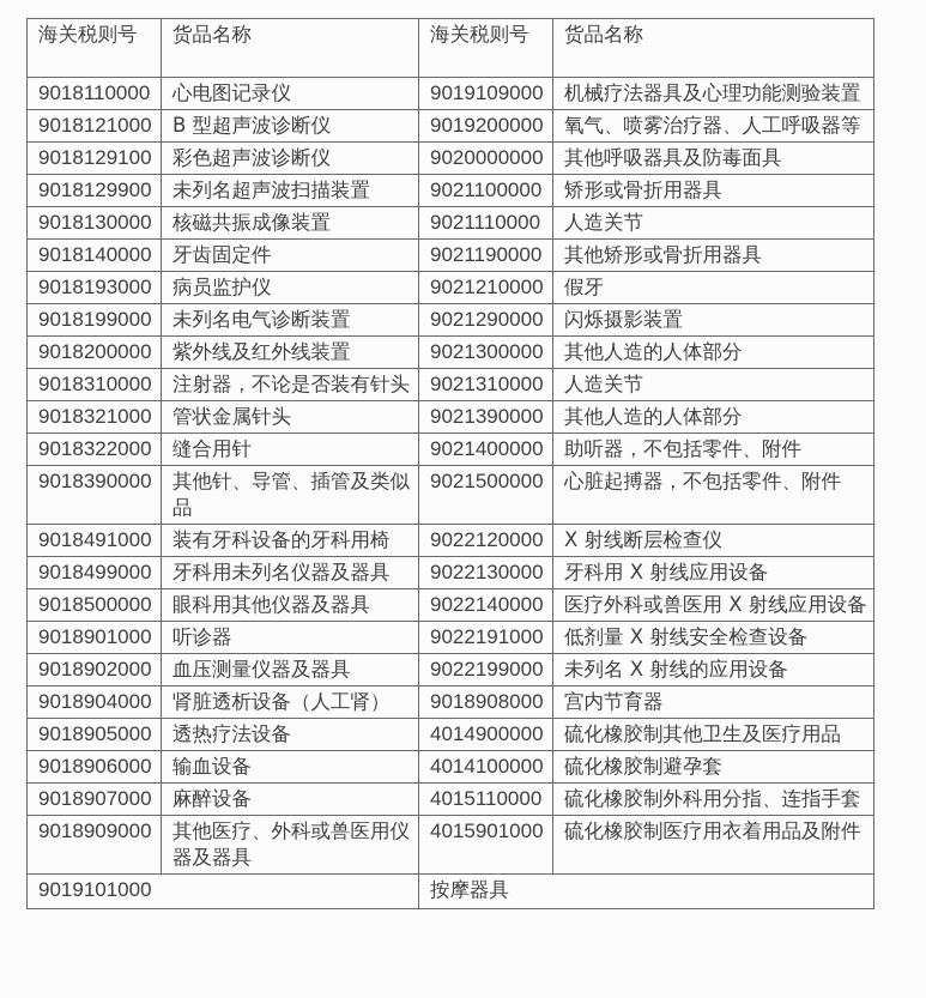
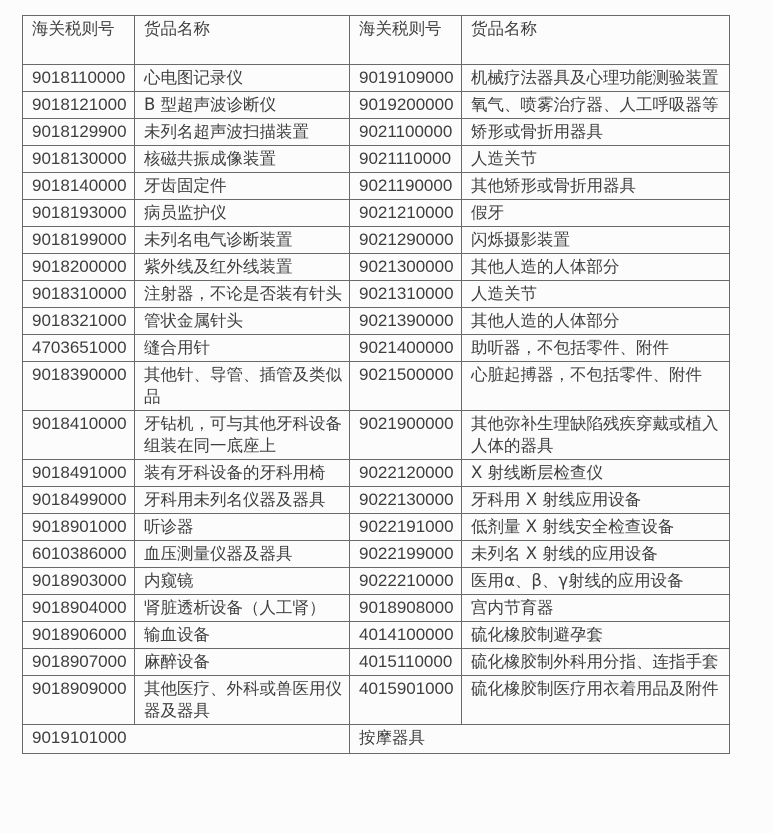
  海关税则号	货品名称	海关税则号	货品名称
  9018110000	心电图记录仪	9019109000	机械疗法器具及心理功能测验装置
  9018121000	B 型超声波诊断仪	9019200000	氧气、喷雾治疗器、人工呼吸器等
- 9018129100	彩色超声波诊断仪	9020000000	其他呼吸器具及防毒面具
  9018129900	未列名超声波扫描装置	9021100000	矫形或骨折用器具
  9018130000	核磁共振成像装置	9021110000	人造关节
  9018140000	牙齿固定件	9021190000	其他矫形或骨折用器具
  9018193000	病员监护仪	9021210000	假牙
  9018199000	未列名电气诊断装置	9021290000	闪烁摄影装置
  9018200000	紫外线及红外线装置	9021300000	其他人造的人体部分
  9018310000	注射器，不论是否装有针头	9021310000	人造关节
  9018321000	管状金属针头	9021390000	其他人造的人体部分
- 9018322000	缝合用针	9021400000	助听器，不包括零件、附件
+ 4703651000	缝合用针	9021400000	助听器，不包括零件、附件
  9018390000	其他针、导管、插管及类似品	9021500000	心脏起搏器，不包括零件、附件
+ 9018410000	牙钻机，可与其他牙科设备组装在同一底座上	9021900000	其他弥补生理缺陷残疾穿戴或植入人体的器具
  9018491000	装有牙科设备的牙科用椅	9022120000	X 射线断层检查仪
  9018499000	牙科用未列名仪器及器具	9022130000	牙科用 X 射线应用设备
- 9018500000	眼科用其他仪器及器具	9022140000	医疗外科或兽医用 X 射线应用设备
  9018901000	听诊器	9022191000	低剂量 X 射线安全检查设备
- 9018902000	血压测量仪器及器具	9022199000	未列名 X 射线的应用设备
+ 6010386000	血压测量仪器及器具	9022199000	未列名 X 射线的应用设备
+ 9018903000	内窥镜	9022210000	医用α、β、γ射线的应用设备
  9018904000	肾脏透析设备（人工肾）	9018908000	宫内节育器
- 9018905000	透热疗法设备	4014900000	硫化橡胶制其他卫生及医疗用品
  9018906000	输血设备	4014100000	硫化橡胶制避孕套
  9018907000	麻醉设备	4015110000	硫化橡胶制外科用分指、连指手套
  9018909000	其他医疗、外科或兽医用仪器及器具	4015901000	硫化橡胶制医疗用衣着用品及附件
  9019101000	按摩器具
